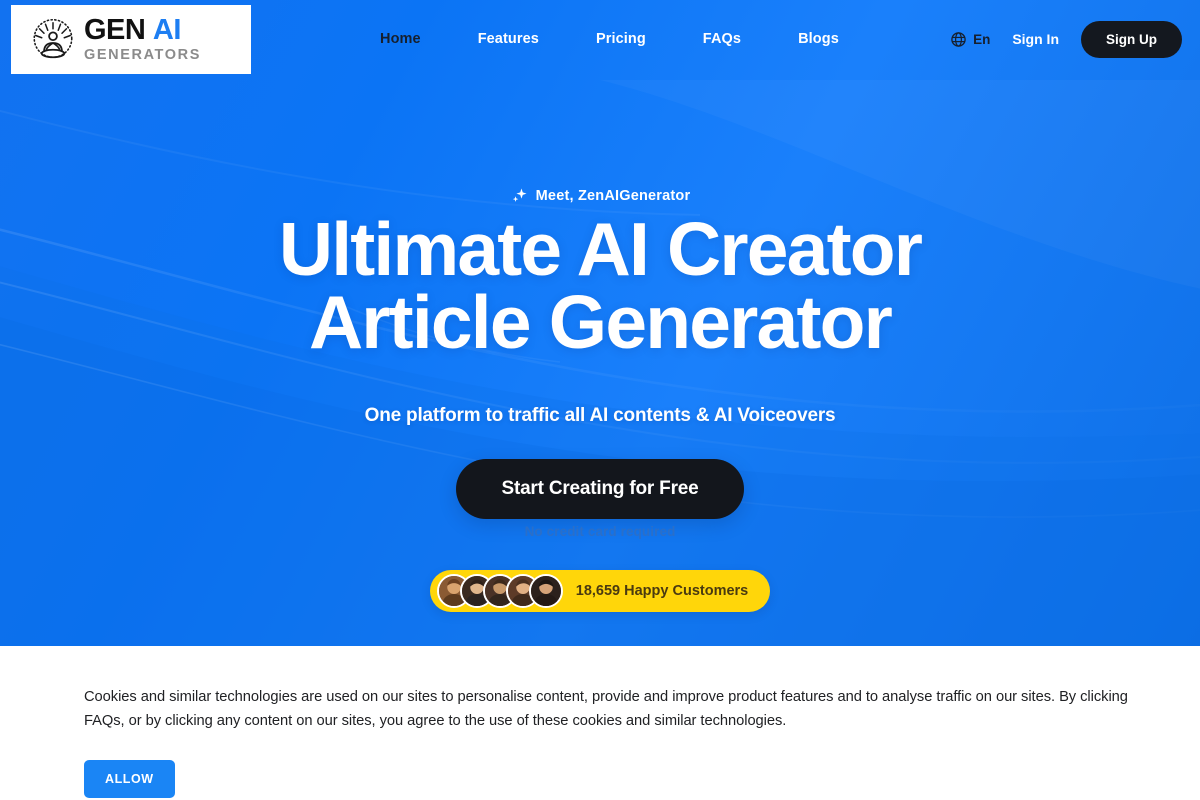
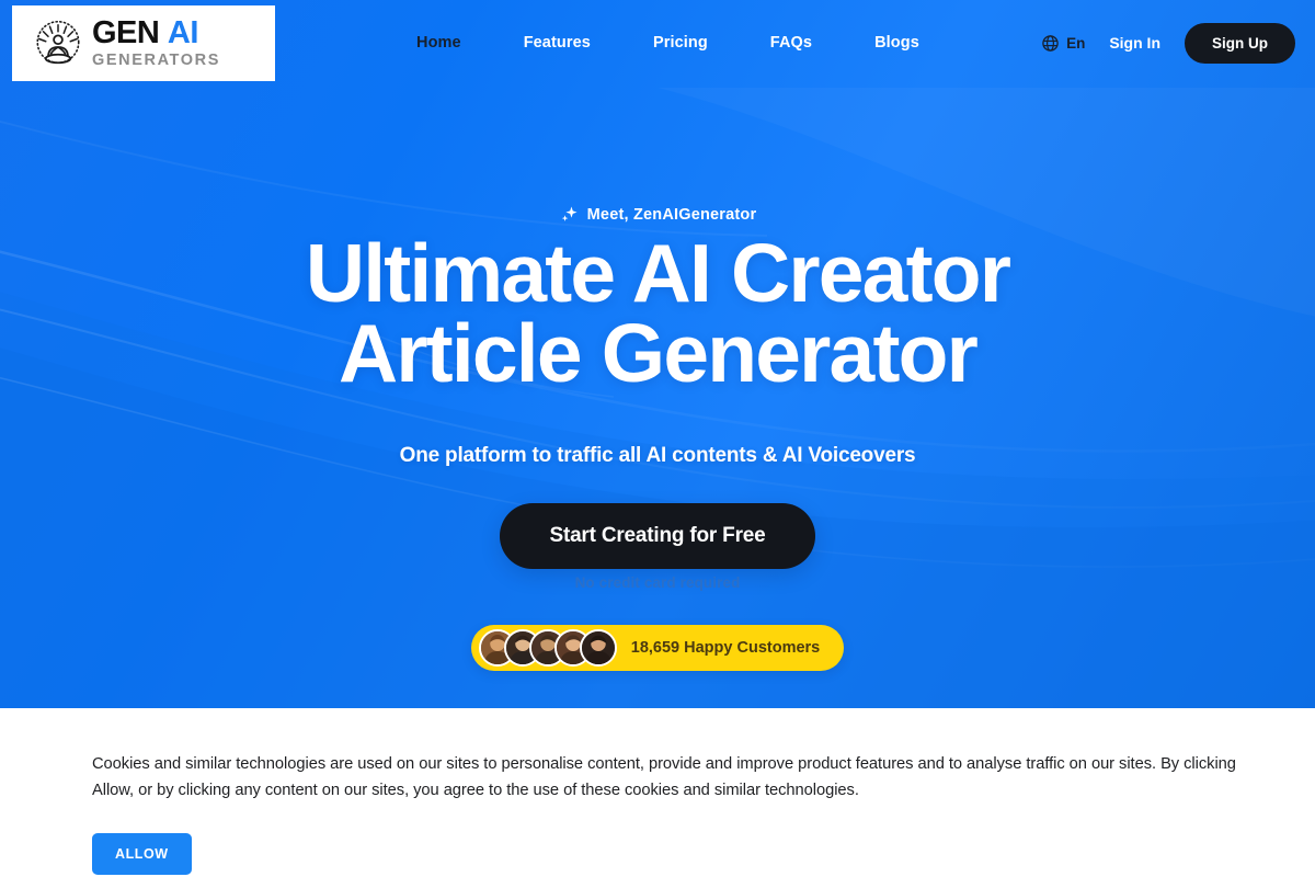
  Meet, ZenAIGenerator
  Ultimate AI Creator
  Article Generator
  One platform to traffic all AI contents & AI Voiceovers
  Start Creating for Free
  No credit card required
  18,659 Happy Customers
  GEN AI
  GENERATORS
  Home
  Features
  Pricing
  FAQs
  Blogs
  En
  Sign In
  Sign Up
- Cookies and similar technologies are used on our sites to personalise content, provide and improve product features and to analyse traffic on our sites. By clicking FAQs, or by clicking any content on our sites, you agree to the use of these cookies and similar technologies.
+ Cookies and similar technologies are used on our sites to personalise content, provide and improve product features and to analyse traffic on our sites. By clicking Allow, or by clicking any content on our sites, you agree to the use of these cookies and similar technologies.
  ALLOW
